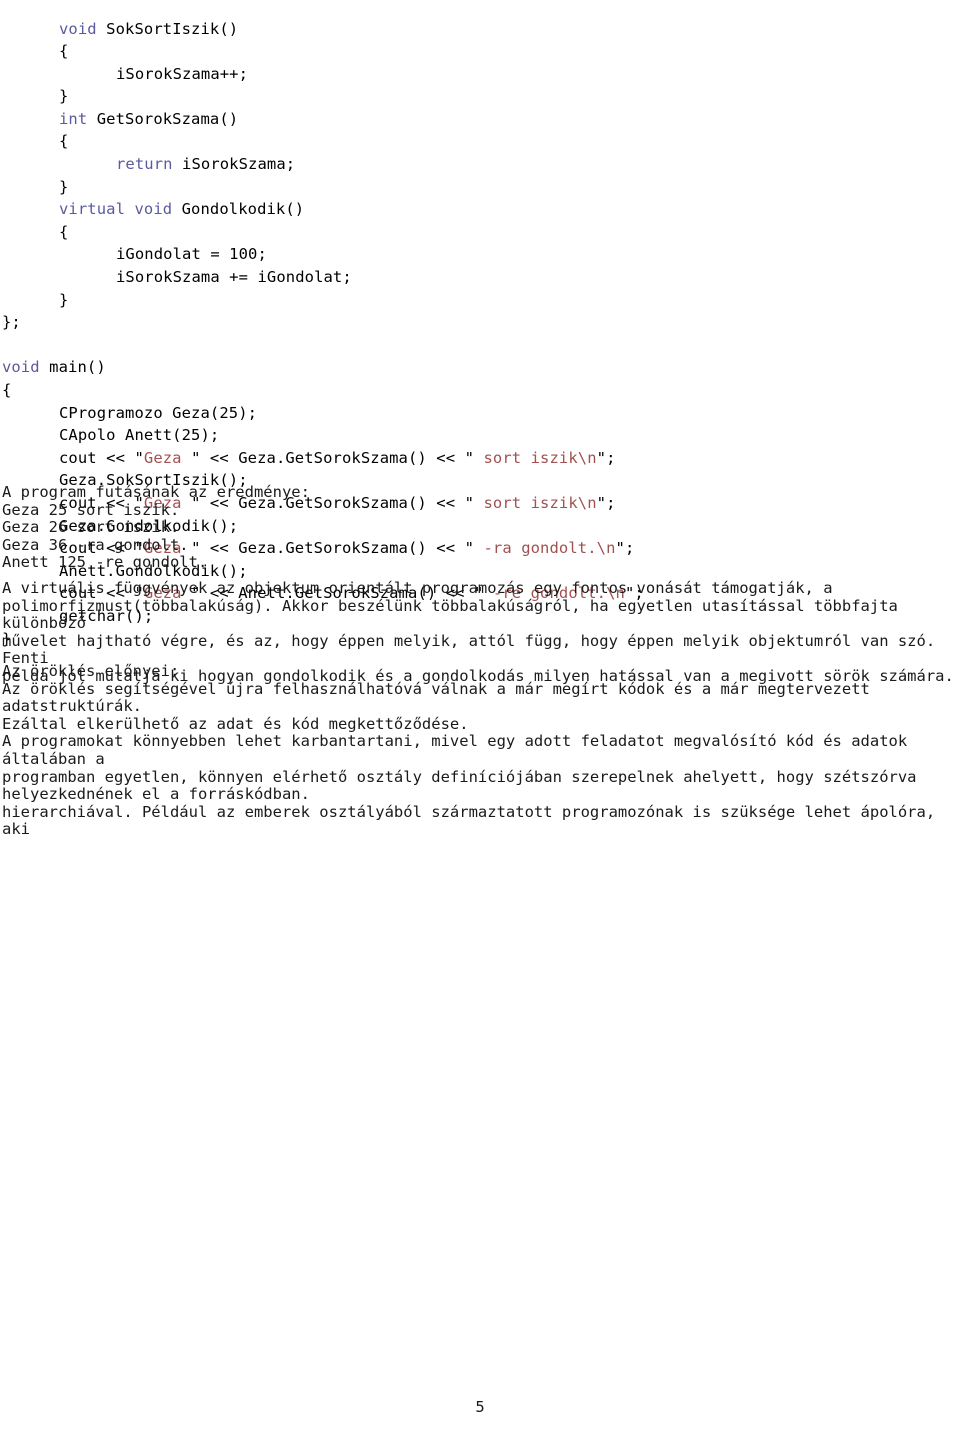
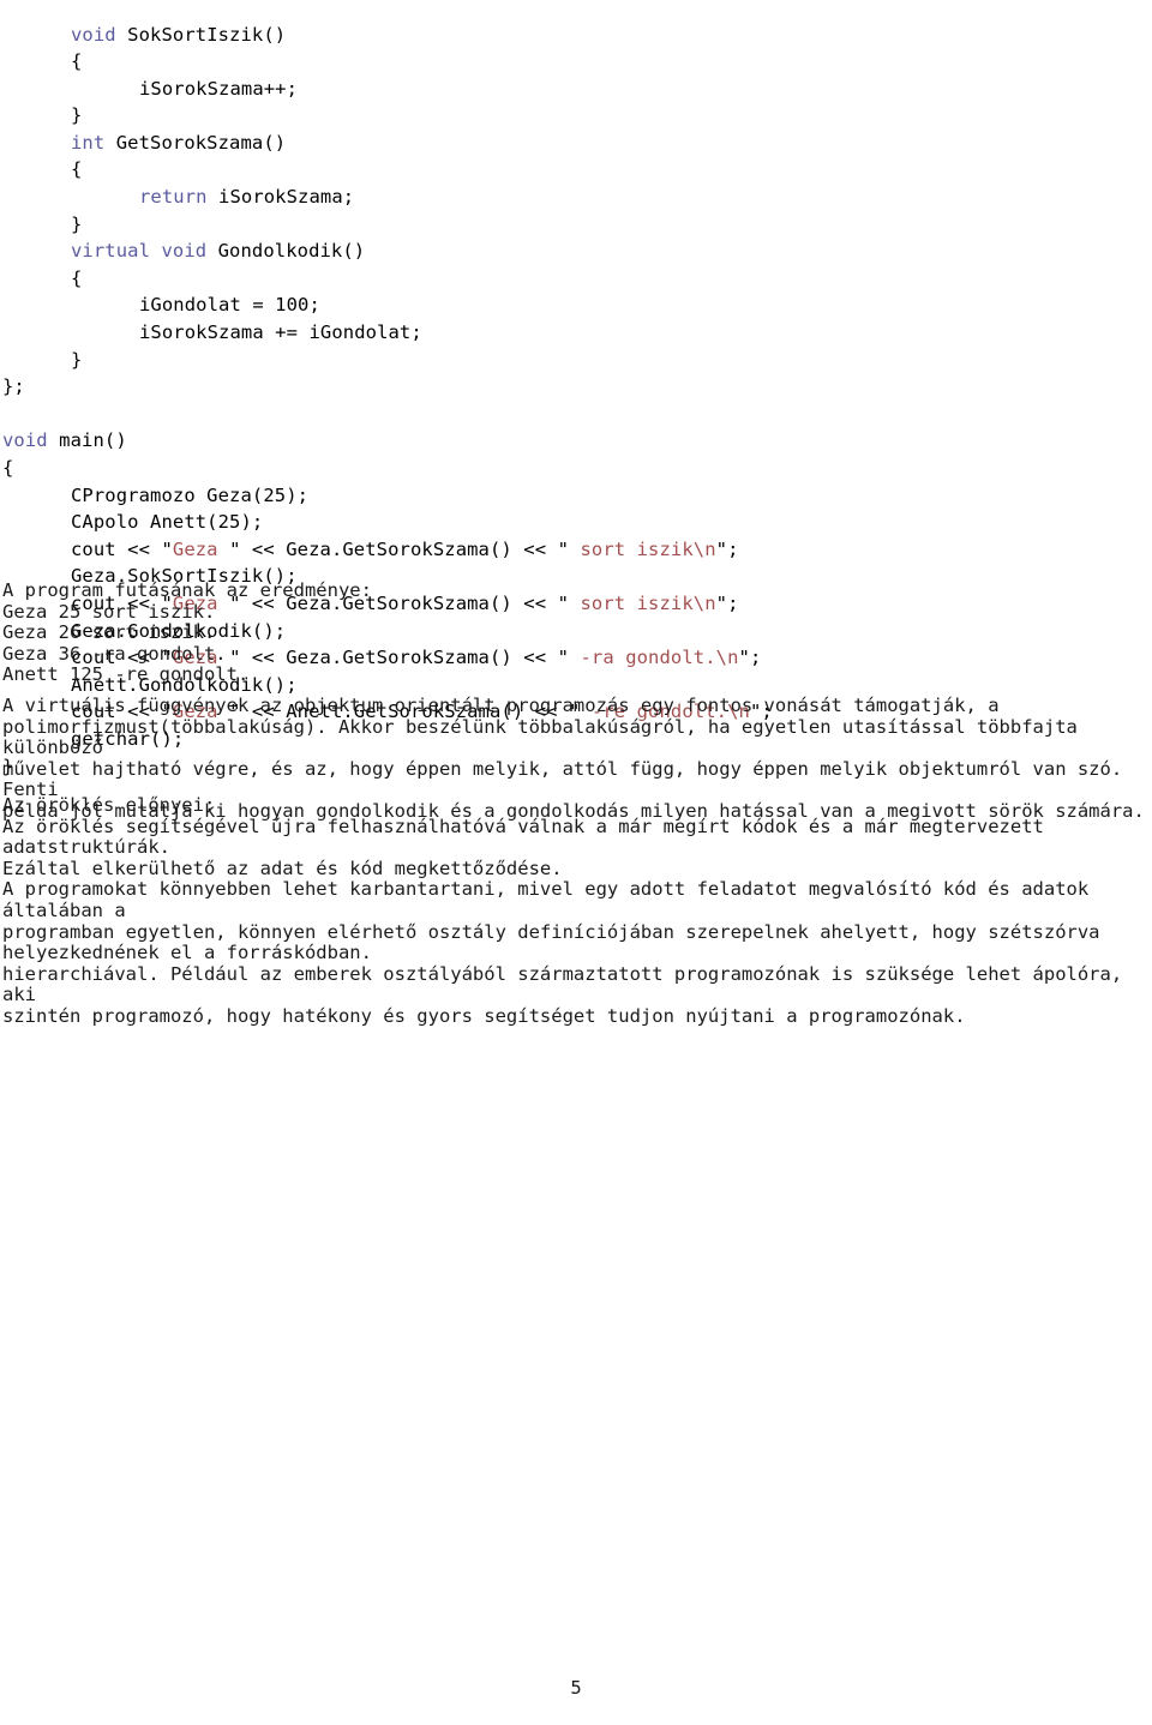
  void SokSortIszik()
  {
  iSorokSzama++;
  }
  int GetSorokSzama()
  {
  return iSorokSzama;
  }
  virtual void Gondolkodik()
  {
  iGondolat = 100;
  iSorokSzama += iGondolat;
  }
  };
  void main()
  {
  CProgramozo Geza(25);
  CApolo Anett(25);
  cout << "Geza " << Geza.GetSorokSzama() << " sort iszik\n";
  Geza.SokSortIszik();
  cout << "Geza " << Geza.GetSorokSzama() << " sort iszik\n";
  Geza.Gondolkodik();
  cout << "Geza " << Geza.GetSorokSzama() << " -ra gondolt.\n";
  Anett.Gondolkodik();
  cout << "Geza " << Anett.GetSorokSzama() << " -re gondolt.\n";
  getchar();
  }
  A program futásának az eredménye:
  Geza 25 sort iszik.
  Geza 26 sort iszik.
  Geza 36 -ra gondolt.
  Anett 125 -re gondolt.
  A virtuális függvények az objektum orientált programozás egy fontos vonását támogatják, a
  polimorfizmust(többalakúság). Akkor beszélünk többalakúságról, ha egyetlen utasítással többfajta különböző
  művelet hajtható végre, és az, hogy éppen melyik, attól függ, hogy éppen melyik objektumról van szó. Fenti
  példa jól mutatja ki hogyan gondolkodik és a gondolkodás milyen hatással van a megivott sörök számára.
  Az öröklés előnyei:
  Az öröklés segítségével újra felhasználhatóvá válnak a már megírt kódok és a már megtervezett adatstruktúrák.
  Ezáltal elkerülhető az adat és kód megkettőződése.
  A programokat könnyebben lehet karbantartani, mivel egy adott feladatot megvalósító kód és adatok általában a
  programban egyetlen, könnyen elérhető osztály definíciójában szerepelnek ahelyett, hogy szétszórva
  helyezkednének el a forráskódban.
  hierarchiával. Például az emberek osztályából származtatott programozónak is szüksége lehet ápolóra, aki
+ szintén programozó, hogy hatékony és gyors segítséget tudjon nyújtani a programozónak.
  5
